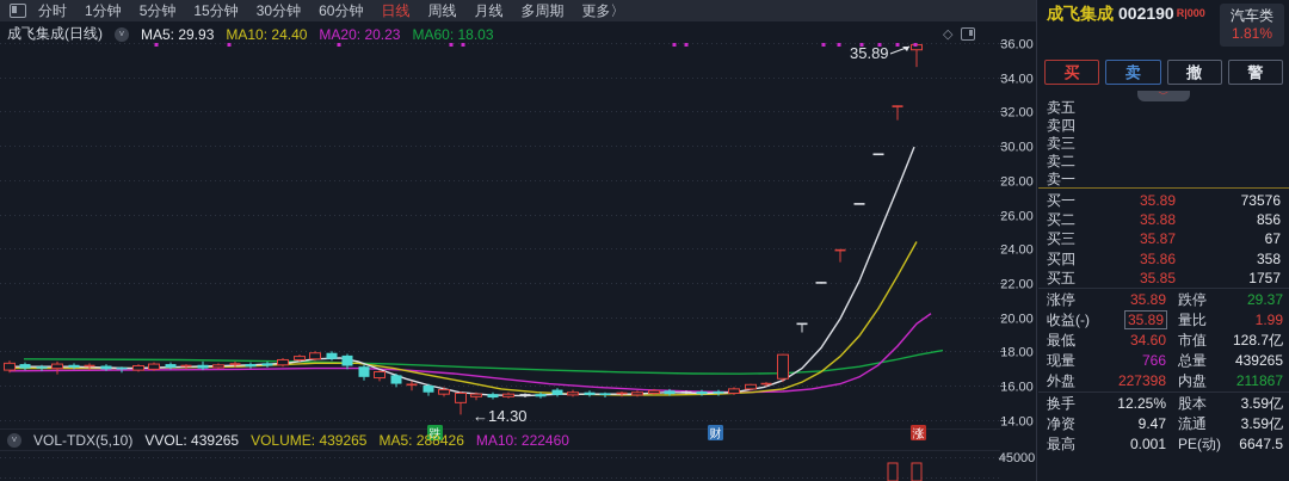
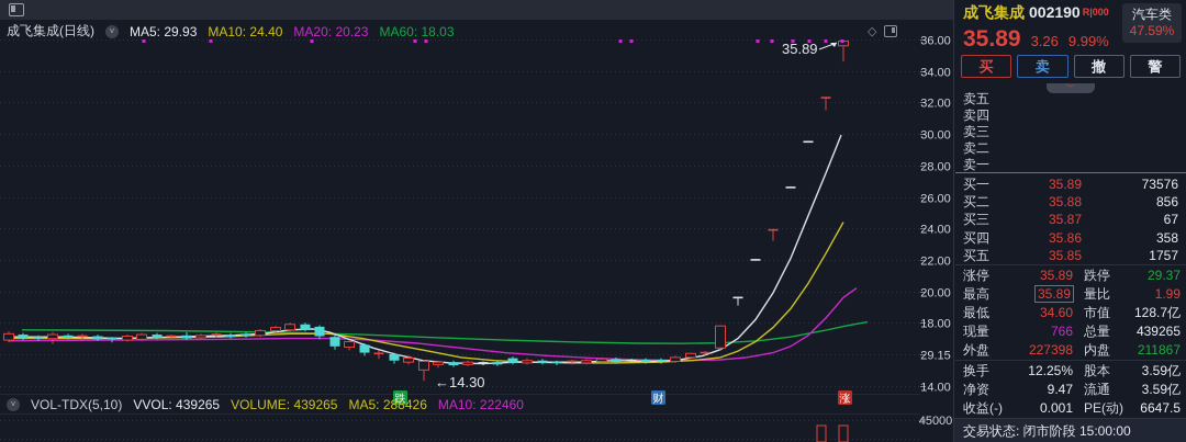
- 分时
- 1分钟
- 5分钟
- 15分钟
- 30分钟
- 60分钟
- 日线
- 周线
- 月线
- 多周期
- 更多〉
  成飞集成(日线)
  ˅
  MA5: 29.93 MA10: 24.40 MA20: 20.23 MA60: 18.03
  ◇
  36.00
  34.00
  32.00
  30.00
  28.00
  26.00
  24.00
  22.00
  20.00
  18.00
- 16.00
+ 29.15
  14.00
  45000
  跌
  财
  涨
  35.89
  ←14.30
  ˅
  VOL-TDX(5,10) VVOL: 439265 VOLUME: 439265 MA5: 288426 MA10: 222460
  成飞集成 002190 R|000
  汽车类
- 1.81%
+ 47.59%
+ 35.89 3.26 9.99%
  买
  卖
  撤
  警
  ﹀
  卖五
  卖四
  卖三
  卖二
  卖一
  买一
  35.89
  73576
  买二
  35.88
  856
  买三
  35.87
  67
  买四
  35.86
  358
  买五
  35.85
  1757
  涨停
  35.89
  跌停
  29.37
- 收益(-)
+ 最高
  35.89
  量比
  1.99
  最低
  34.60
  市值
  128.7亿
  现量
  766
  总量
  439265
  外盘
  227398
  内盘
  211867
  换手
  12.25%
  股本
  3.59亿
  净资
  9.47
  流通
  3.59亿
- 最高
+ 收益(-)
  0.001
  PE(动)
  6647.5
+ 交易状态: 闭市阶段 15:00:00
